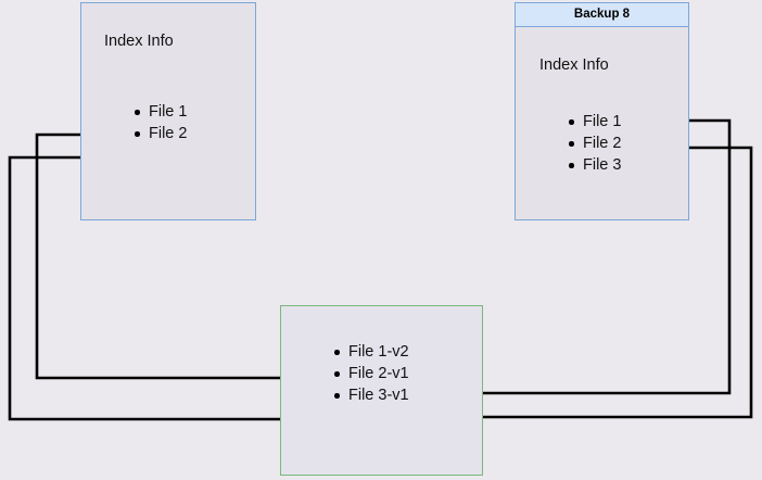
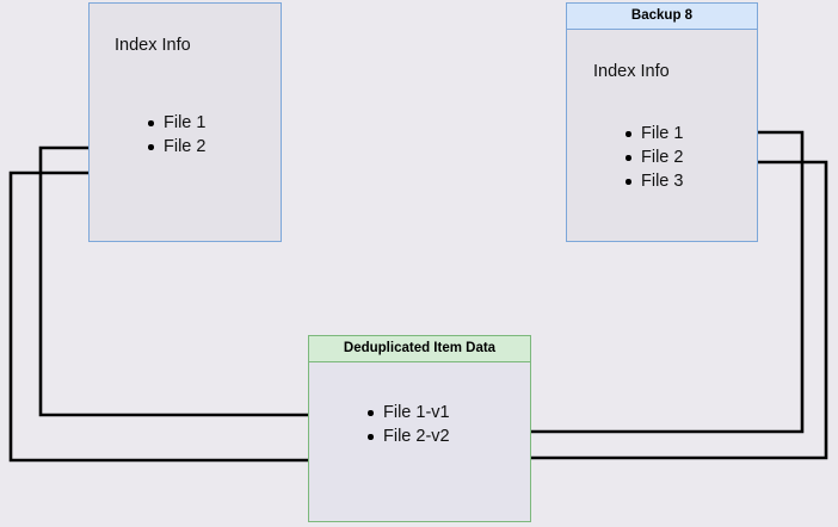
  Index Info
  File 1
  File 2
  Backup 8
  Index Info
  File 1
  File 2
  File 3
+ Deduplicated Item Data
+ File 1-v1
- File 1-v2
+ File 2-v2
- File 2-v1
- File 3-v1
